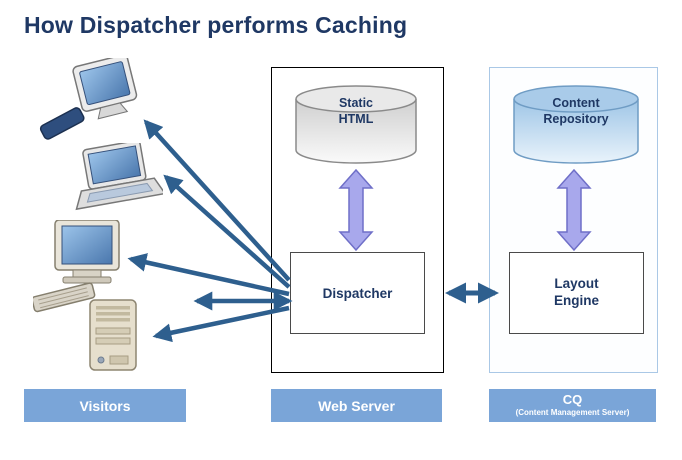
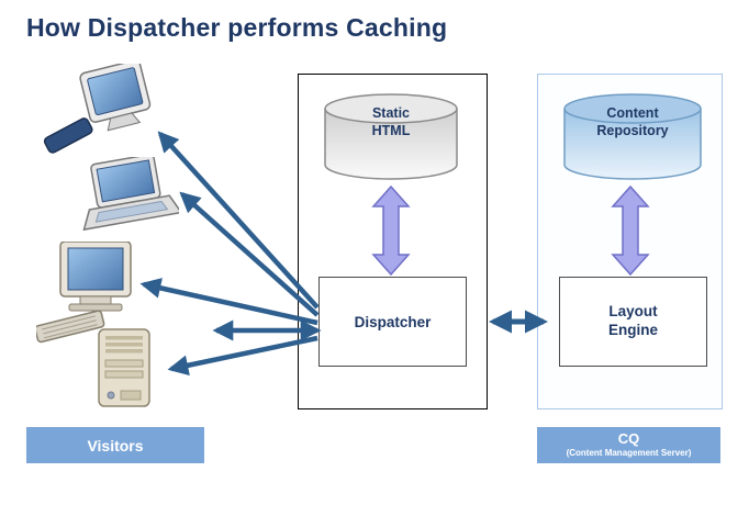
  How Dispatcher performs Caching
  Static HTML
  Content Repository
  Dispatcher
  Layout Engine
  Visitors
- Web Server
  CQ
  (Content Management Server)
